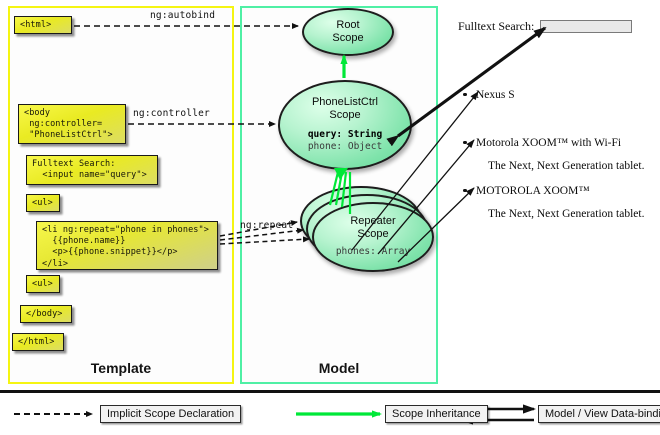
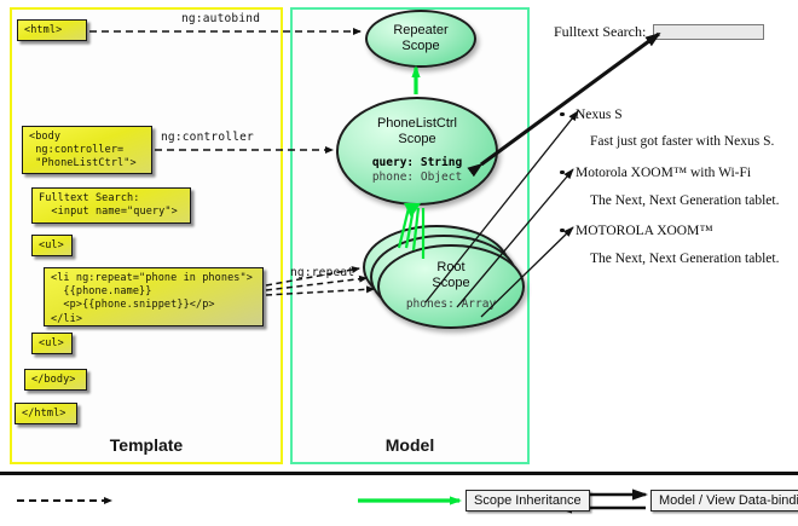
  Template
  Model
  <html>
  <body
  ng:controller=
  "PhoneListCtrl">
  Fulltext Search:
  <input name="query">
  <ul>
  <li ng:repeat="phone in phones">
  {{phone.name}}
  <p>{{phone.snippet}}</p>
  </li>
  <ul>
  </body>
  </html>
  ng:autobind
  ng:controller
  ng:repeat
- Root
+ Repeater
  Scope
  PhoneListCtrl
  Scope
  query: String
  phone: Object
- Repeater
+ Root
  Scope
  phones: Array
  Fulltext Search:
  Nexus S
+ Fast just got faster with Nexus S.
  Motorola XOOM™ with Wi-Fi
  The Next, Next Generation tablet.
  MOTOROLA XOOM™
  The Next, Next Generation tablet.
- Implicit Scope Declaration
  Scope Inheritance
  Model / View Data-bind
